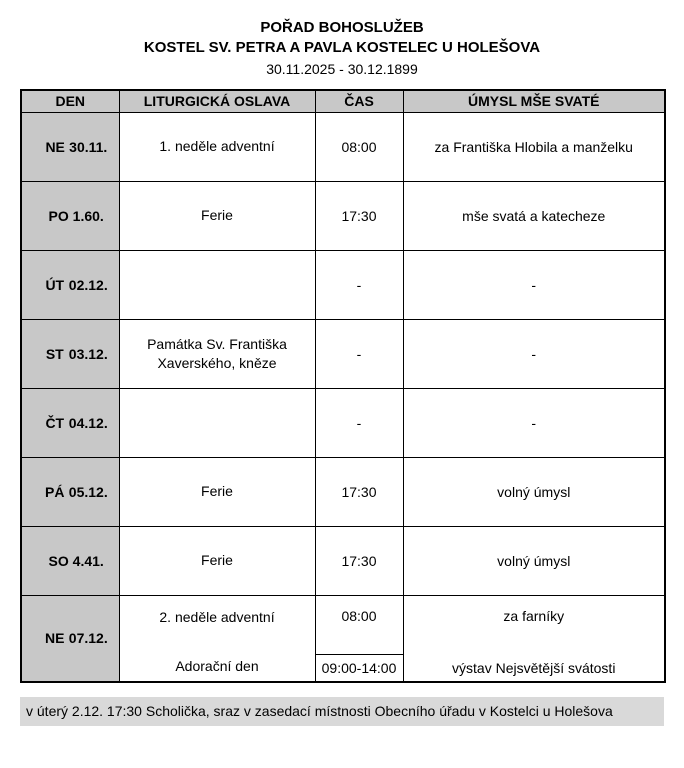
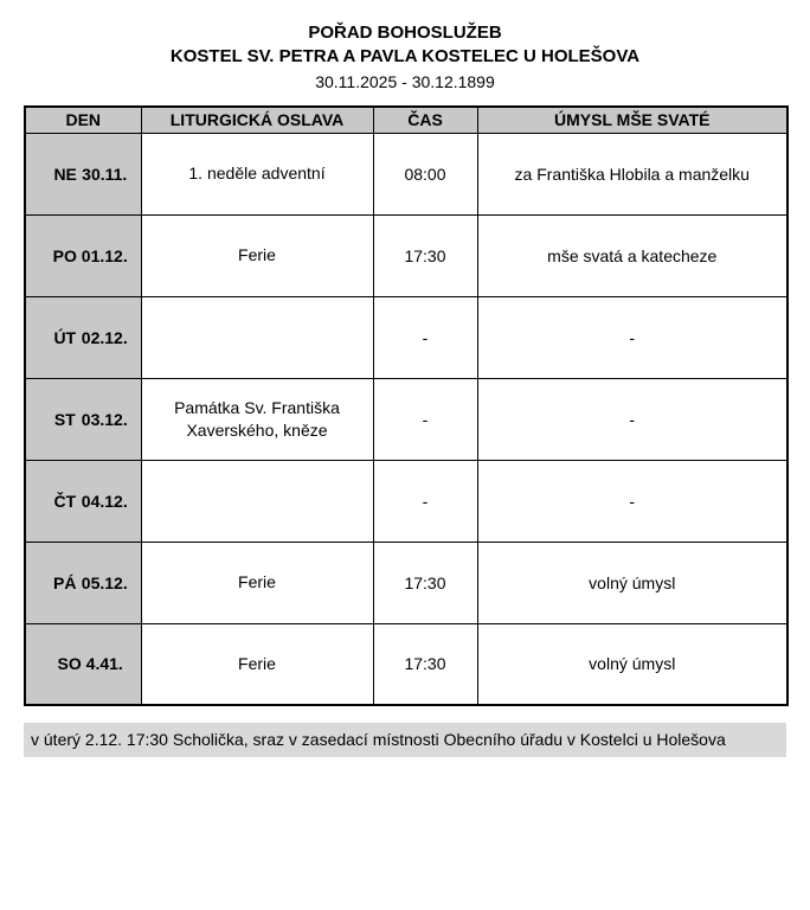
  POŘAD BOHOSLUŽEB
  KOSTEL SV. PETRA A PAVLA KOSTELEC U HOLEŠOVA
  30.11.2025 - 30.12.1899
  DEN	LITURGICKÁ OSLAVA	ČAS	ÚMYSL MŠE SVATÉ
  NE 30.11.	1. neděle adventní	08:00	za Františka Hlobila a manželku
- PO 1.60.	Ferie	17:30	mše svatá a katecheze
+ PO 01.12.	Ferie	17:30	mše svatá a katecheze
  ÚT 02.12.		-	-
  ST 03.12.	Památka Sv. Františka Xaverského, kněze	-	-
  ČT 04.12.		-	-
  PÁ 05.12.	Ferie	17:30	volný úmysl
  SO 4.41.	Ferie	17:30	volný úmysl
- NE 07.12.	2. neděle adventní Adorační den	08:00 09:00-14:00	za farníky výstav Nejsvětější svátosti
  v úterý 2.12. 17:30 Scholička, sraz v zasedací místnosti Obecního úřadu v Kostelci u Holešova
